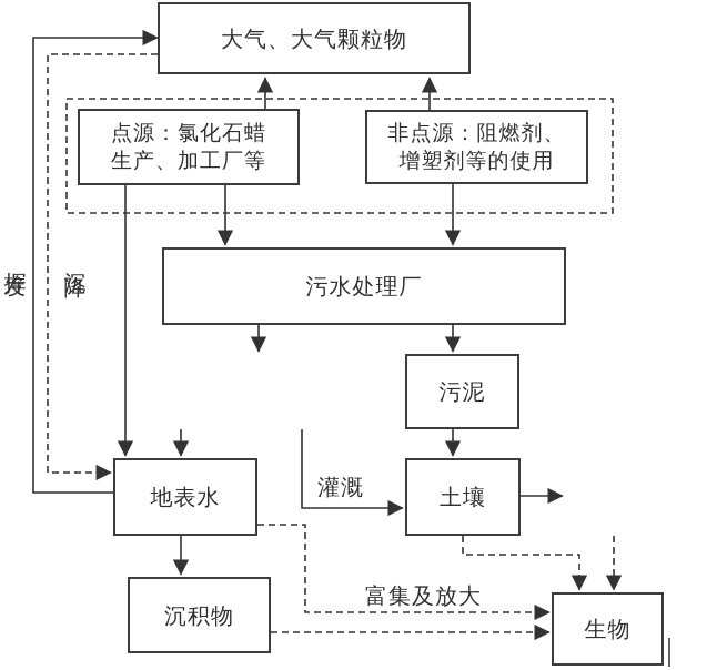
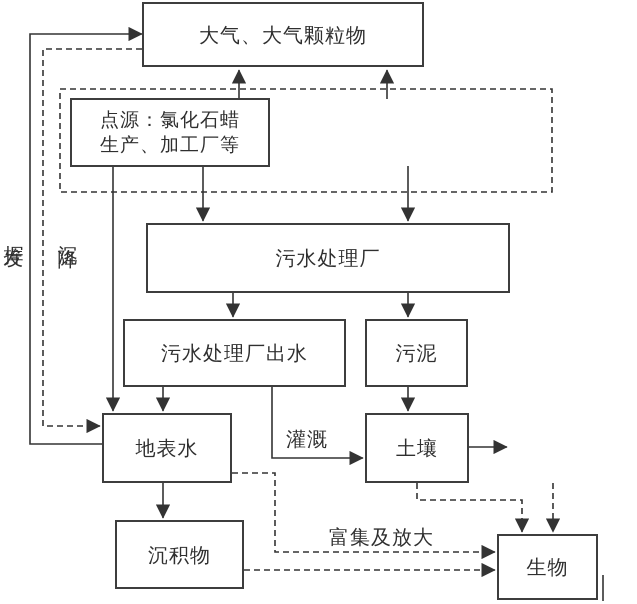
  大气、大气颗粒物
  点源：氯化石蜡
  生产、加工厂等
- 非点源：阻燃剂、
- 增塑剂等的使用
  污水处理厂
+ 污水处理厂出水
  污泥
  地表水
  土壤
  沉积物
  生物
  灌溉
  富集及放大
